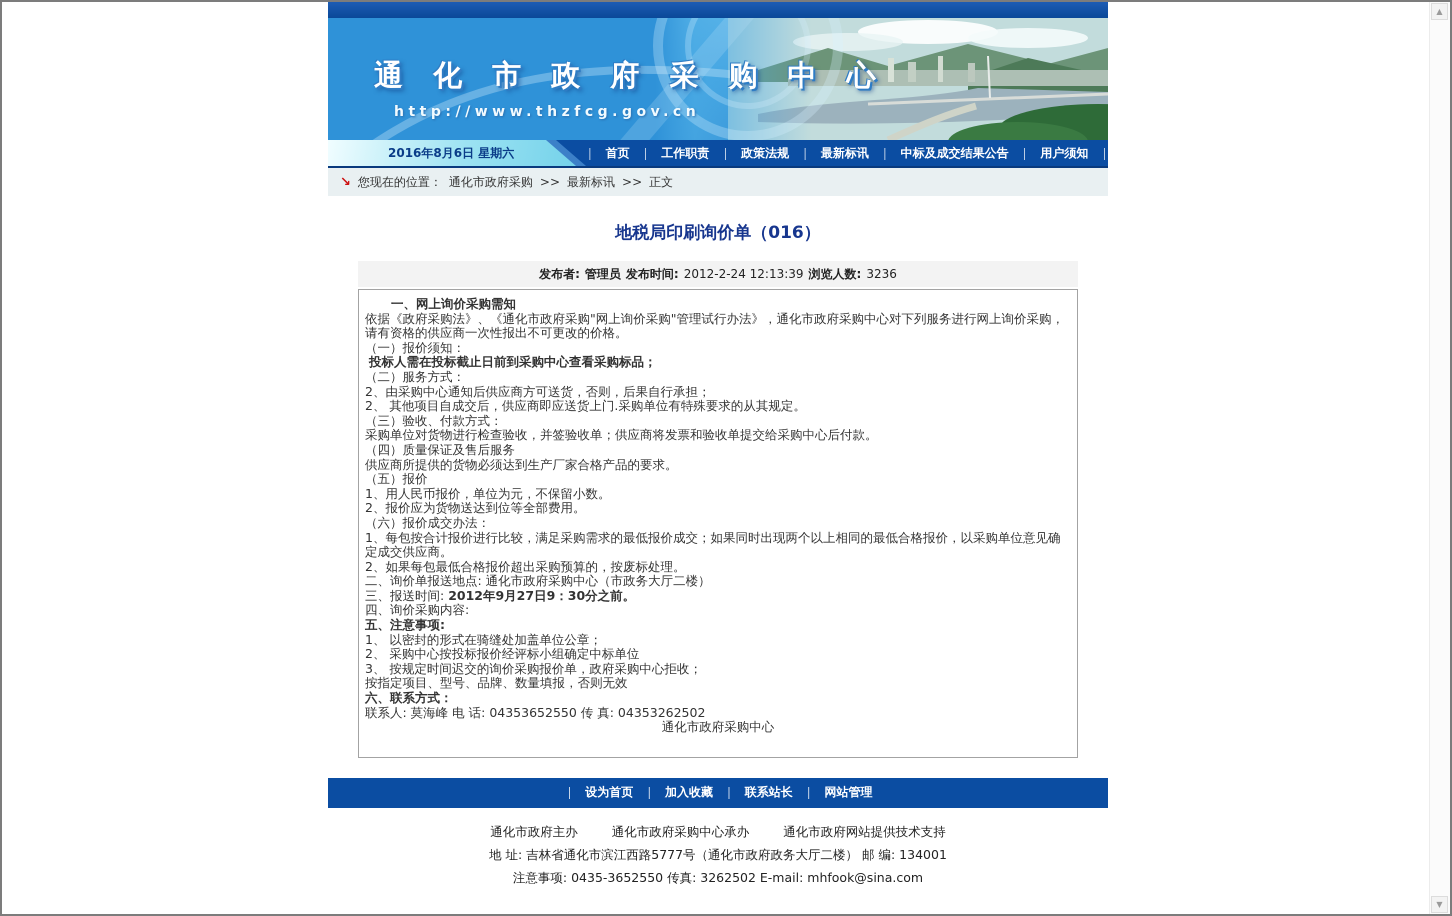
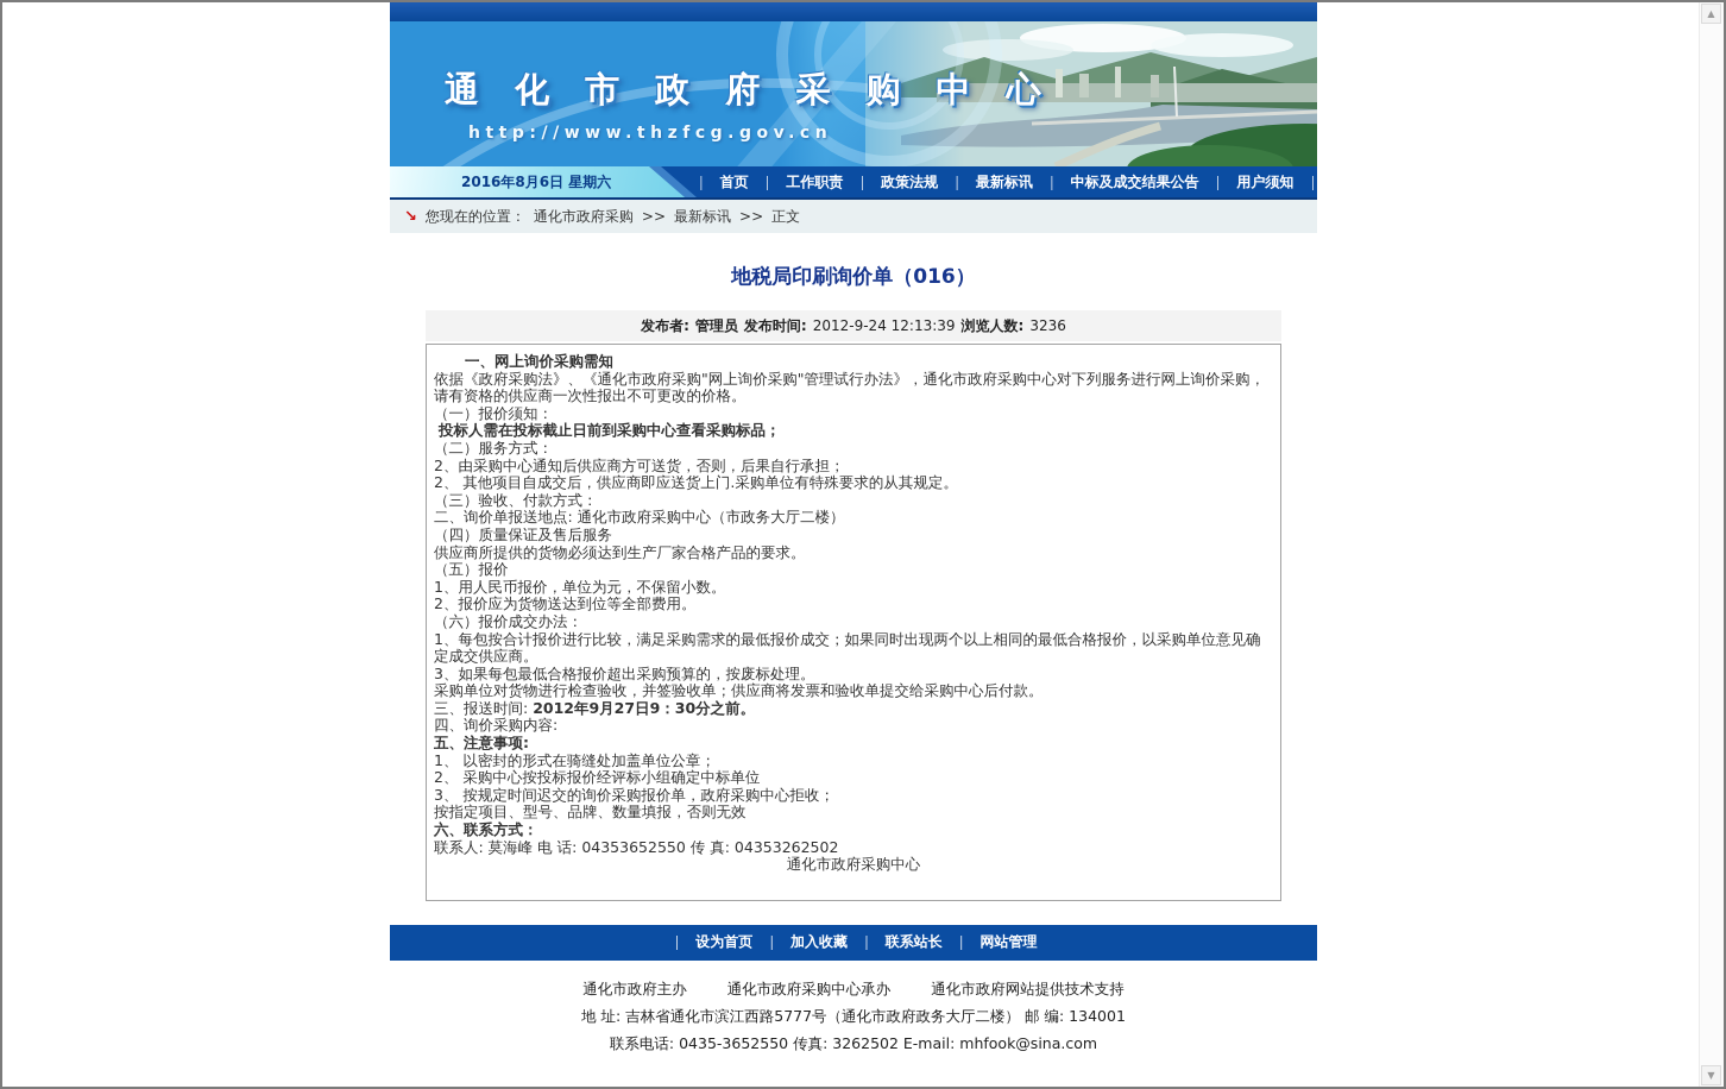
  通 化 市 政 府 采 购 中 心
  http://www.thzfcg.gov.cn
  2016年8月6日 星期六
  ｜
  首页
  ｜
  工作职责
  ｜
  政策法规
  ｜
  最新标讯
  ｜
  中标及成交结果公告
  ｜
  用户须知
  ｜
  ↘
  您现在的位置：
  通化市政府采购
  >>
  最新标讯
  >>
  正文
  地税局印刷询价单（016）
  发布者:
  管理员
  发布时间:
- 2012-2-24 12:13:39
+ 2012-9-24 12:13:39
  浏览人数:
  3236
  一、网上询价采购需知
  依据《政府采购法》、《通化市政府采购"网上询价采购"管理试行办法》，通化市政府采购中心对下列服务进行网上询价采购，请有资格的供应商一次性报出不可更改的价格。
  （一）报价须知：
  投标人需在投标截止日前到采购中心查看采购标品；
  （二）服务方式：
  2、由采购中心通知后供应商方可送货，否则，后果自行承担；
  2、 其他项目自成交后，供应商即应送货上门.采购单位有特殊要求的从其规定。
  （三）验收、付款方式：
- 采购单位对货物进行检查验收，并签验收单；供应商将发票和验收单提交给采购中心后付款。
+ 二、询价单报送地点: 通化市政府采购中心（市政务大厅二楼）
  （四）质量保证及售后服务
  供应商所提供的货物必须达到生产厂家合格产品的要求。
  （五）报价
  1、用人民币报价，单位为元，不保留小数。
  2、报价应为货物送达到位等全部费用。
  （六）报价成交办法：
  1、每包按合计报价进行比较，满足采购需求的最低报价成交；如果同时出现两个以上相同的最低合格报价，以采购单位意见确定成交供应商。
- 2、如果每包最低合格报价超出采购预算的，按废标处理。
+ 3、如果每包最低合格报价超出采购预算的，按废标处理。
- 二、询价单报送地点: 通化市政府采购中心（市政务大厅二楼）
+ 采购单位对货物进行检查验收，并签验收单；供应商将发票和验收单提交给采购中心后付款。
  三、报送时间: 2012年9月27日9：30分之前。
  四、询价采购内容:
  五、注意事项:
  1、 以密封的形式在骑缝处加盖单位公章；
  2、 采购中心按投标报价经评标小组确定中标单位
  3、 按规定时间迟交的询价采购报价单，政府采购中心拒收；
  按指定项目、型号、品牌、数量填报，否则无效
  六、联系方式：
  联系人: 莫海峰 电 话: 04353652550 传 真: 04353262502
  通化市政府采购中心
  ｜
  设为首页
  ｜
  加入收藏
  ｜
  联系站长
  ｜
  网站管理
  通化市政府主办
  通化市政府采购中心承办
  通化市政府网站提供技术支持
  地 址: 吉林省通化市滨江西路5777号（通化市政府政务大厅二楼） 邮 编: 134001
- 注意事项: 0435-3652550 传真: 3262502 E-mail: mhfook@sina.com
+ 联系电话: 0435-3652550 传真: 3262502 E-mail: mhfook@sina.com
  ▲
  ▼
